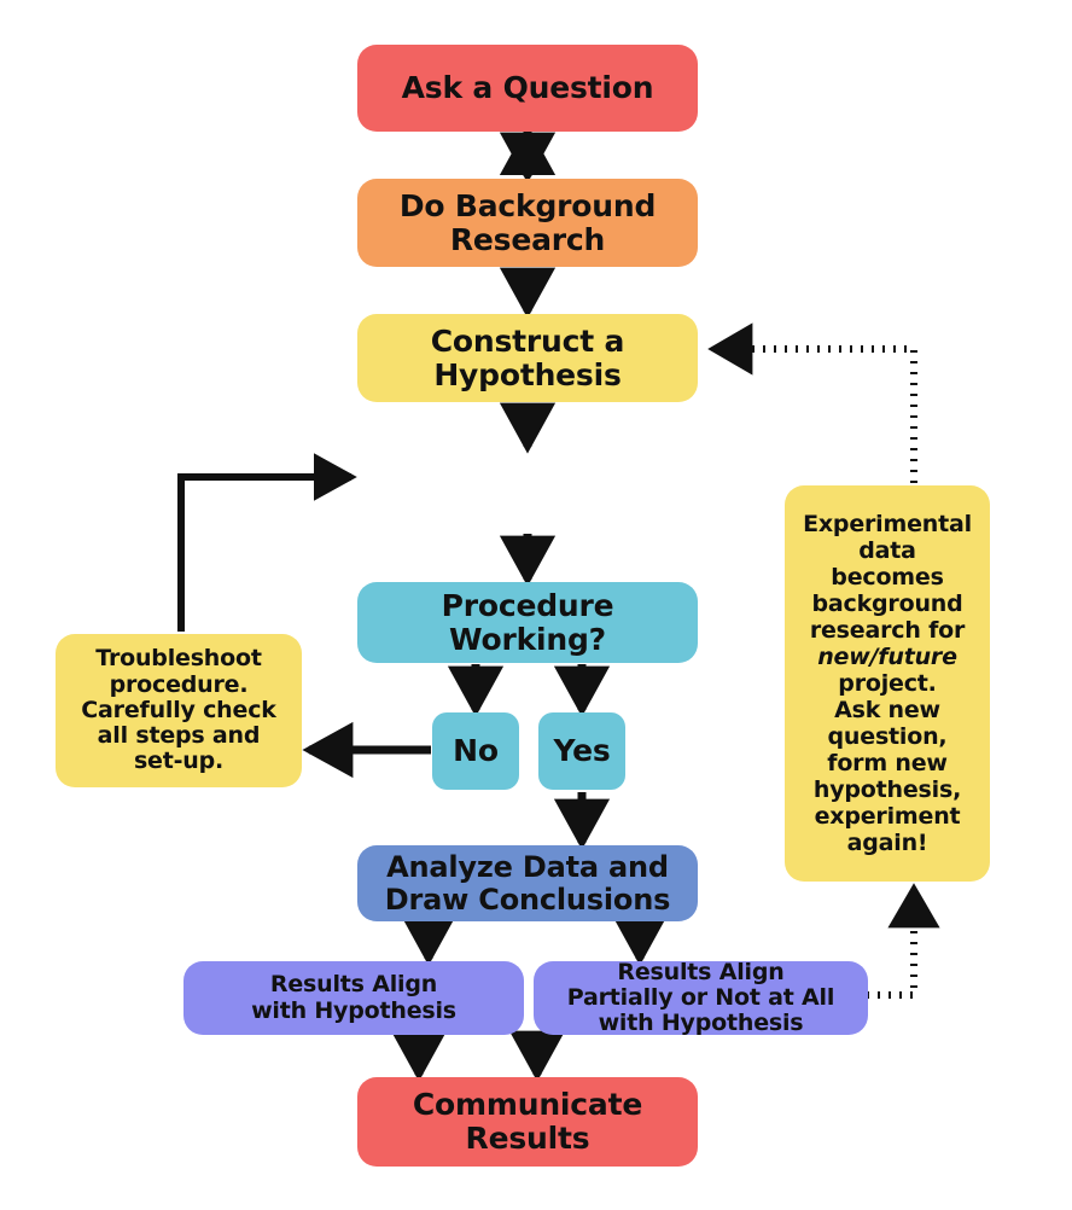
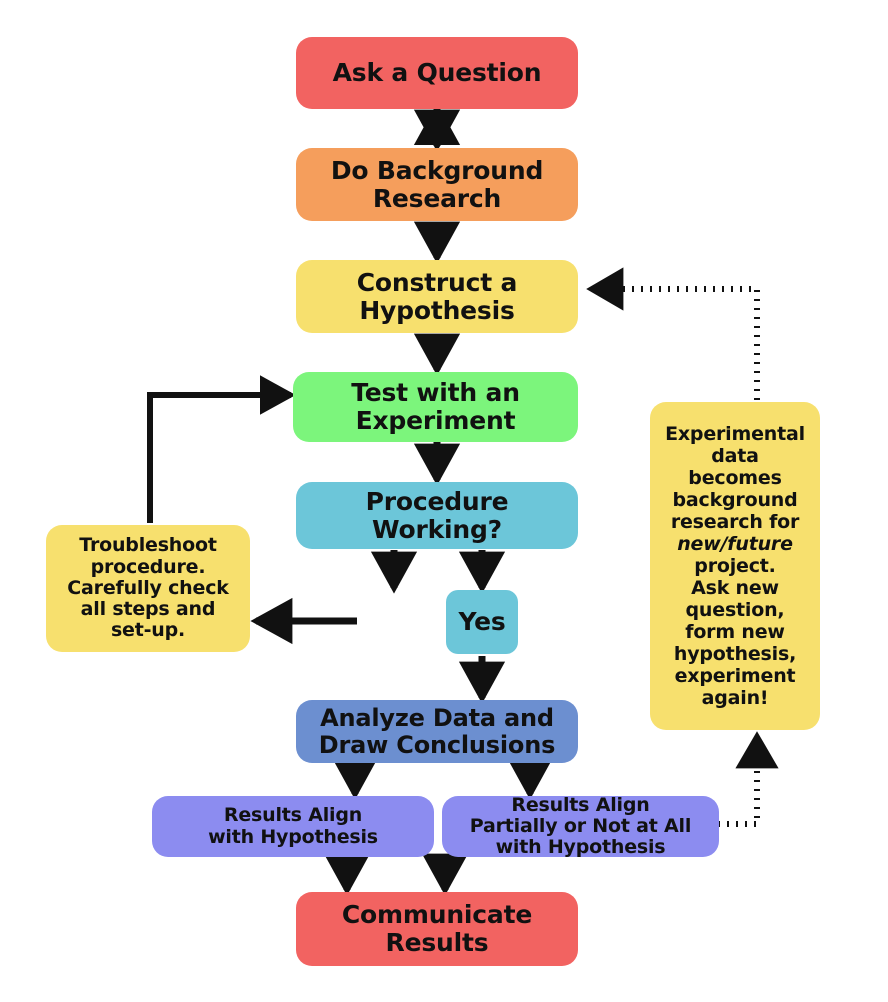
  Ask a Question
  Do Background
  Research
  Construct a
  Hypothesis
+ Test with an
+ Experiment
  Procedure Working?
- No
  Yes
  Troubleshoot
  procedure.
  Carefully check
  all steps and
  set-up.
  Analyze Data and
  Draw Conclusions
  Results Align
  with Hypothesis
  Results Align
  Partially or Not at All
  with Hypothesis
  Communicate
  Results
  Experimental
  data
  becomes
  background
  research for
  new/future
  project.
  Ask new
  question,
  form new
  hypothesis,
  experiment
  again!
